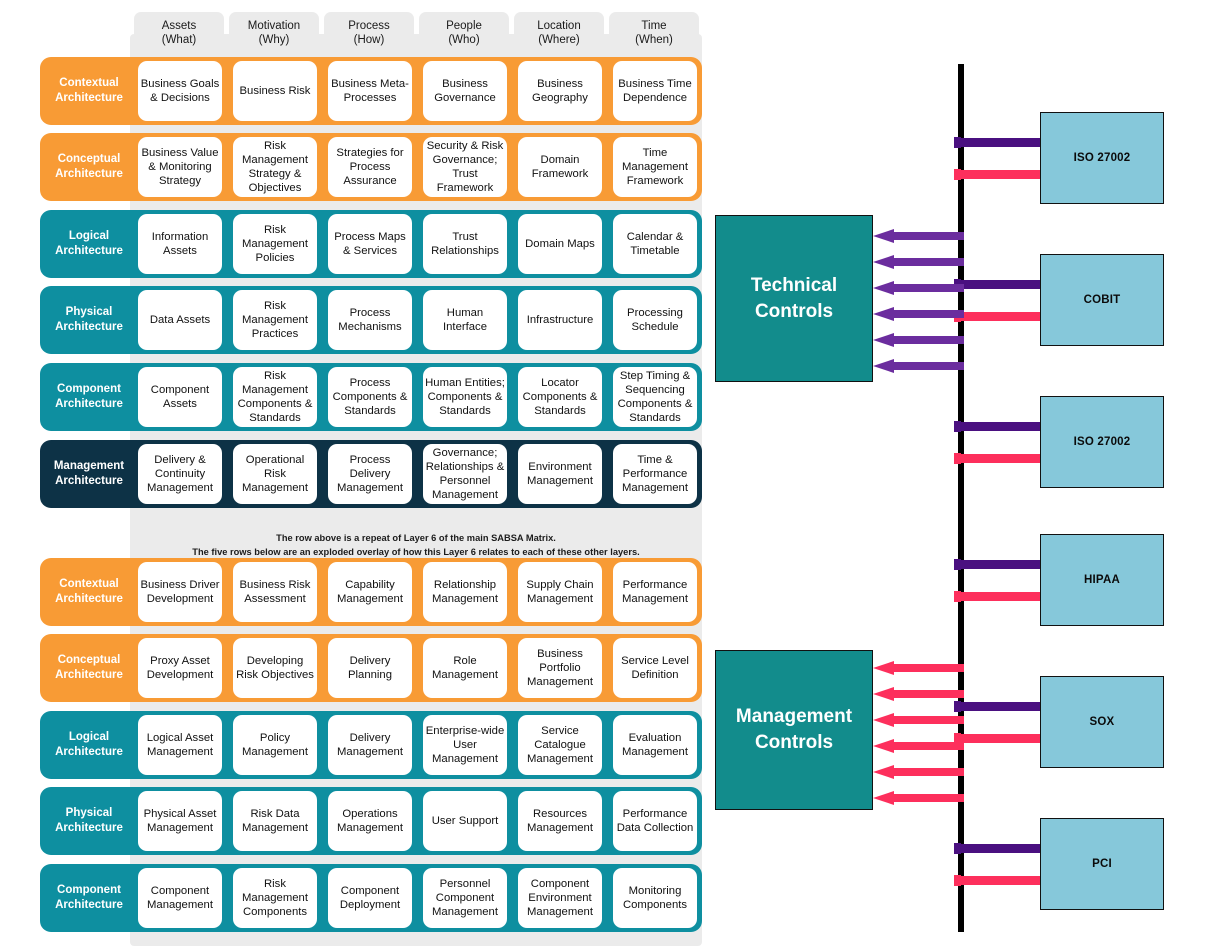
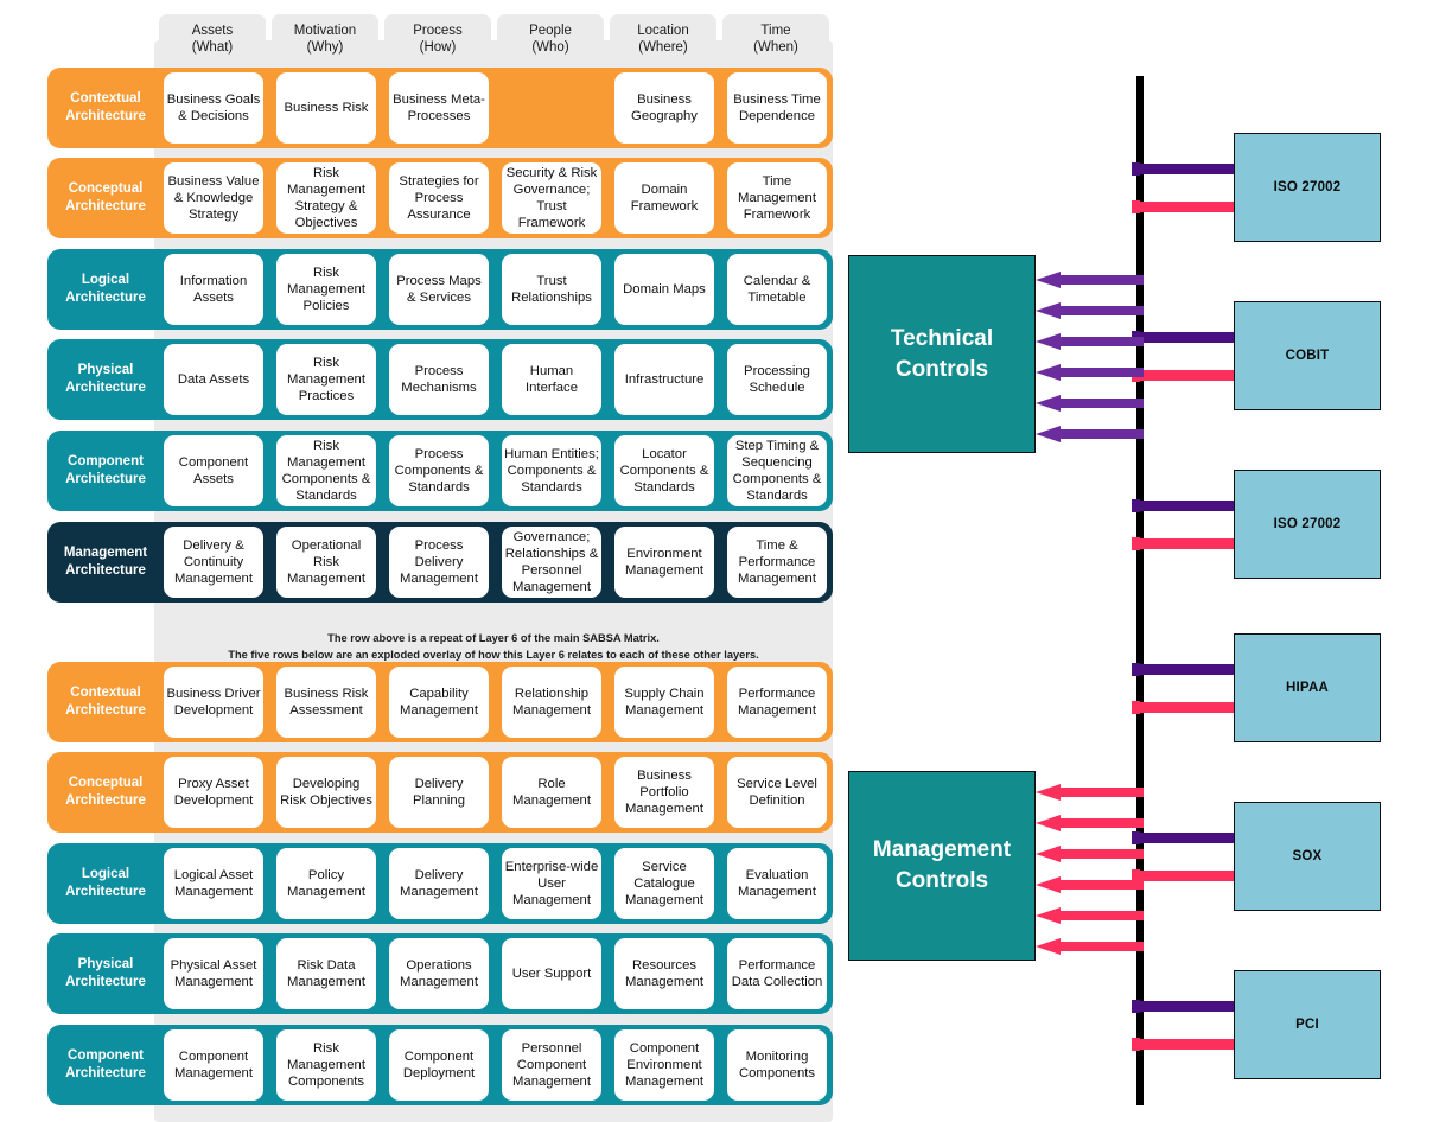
  Assets
  (What)
  Motivation
  (Why)
  Process
  (How)
  People
  (Who)
  Location
  (Where)
  Time
  (When)
  Contextual
  Architecture
  Business Goals & Decisions
  Business Risk
  Business Meta-Processes
- Business Governance
  Business Geography
  Business Time Dependence
  Conceptual
  Architecture
- Business Value & Monitoring Strategy
+ Business Value & Knowledge Strategy
  Risk Management Strategy & Objectives
  Strategies for Process Assurance
  Security & Risk Governance; Trust Framework
  Domain Framework
  Time Management Framework
  Logical
  Architecture
  Information Assets
  Risk Management Policies
  Process Maps & Services
  Trust Relationships
  Domain Maps
  Calendar & Timetable
  Physical
  Architecture
  Data Assets
  Risk Management Practices
  Process Mechanisms
  Human Interface
  Infrastructure
  Processing Schedule
  Component
  Architecture
  Component Assets
  Risk Management Components & Standards
  Process Components & Standards
  Human Entities; Components & Standards
  Locator Components & Standards
  Step Timing & Sequencing Components & Standards
  Management
  Architecture
  Delivery & Continuity Management
  Operational Risk Management
  Process Delivery Management
  Governance; Relationships & Personnel Management
  Environment Management
  Time & Performance Management
  The row above is a repeat of Layer 6 of the main SABSA Matrix.
  The five rows below are an exploded overlay of how this Layer 6 relates to each of these other layers.
  Contextual
  Architecture
  Business Driver Development
  Business Risk Assessment
  Capability Management
  Relationship Management
  Supply Chain Management
  Performance Management
  Conceptual
  Architecture
  Proxy Asset Development
  Developing Risk Objectives
  Delivery Planning
  Role Management
  Business Portfolio Management
  Service Level Definition
  Logical
  Architecture
  Logical Asset Management
  Policy Management
  Delivery Management
  Enterprise-wide User Management
  Service Catalogue Management
  Evaluation Management
  Physical
  Architecture
  Physical Asset Management
  Risk Data Management
  Operations Management
  User Support
  Resources Management
  Performance Data Collection
  Component
  Architecture
  Component Management
  Risk Management Components
  Component Deployment
  Personnel Component Management
  Component Environment Management
  Monitoring Components
  ISO 27002
  COBIT
  ISO 27002
  HIPAA
  SOX
  PCI
  Technical
  Controls
  Management
  Controls
